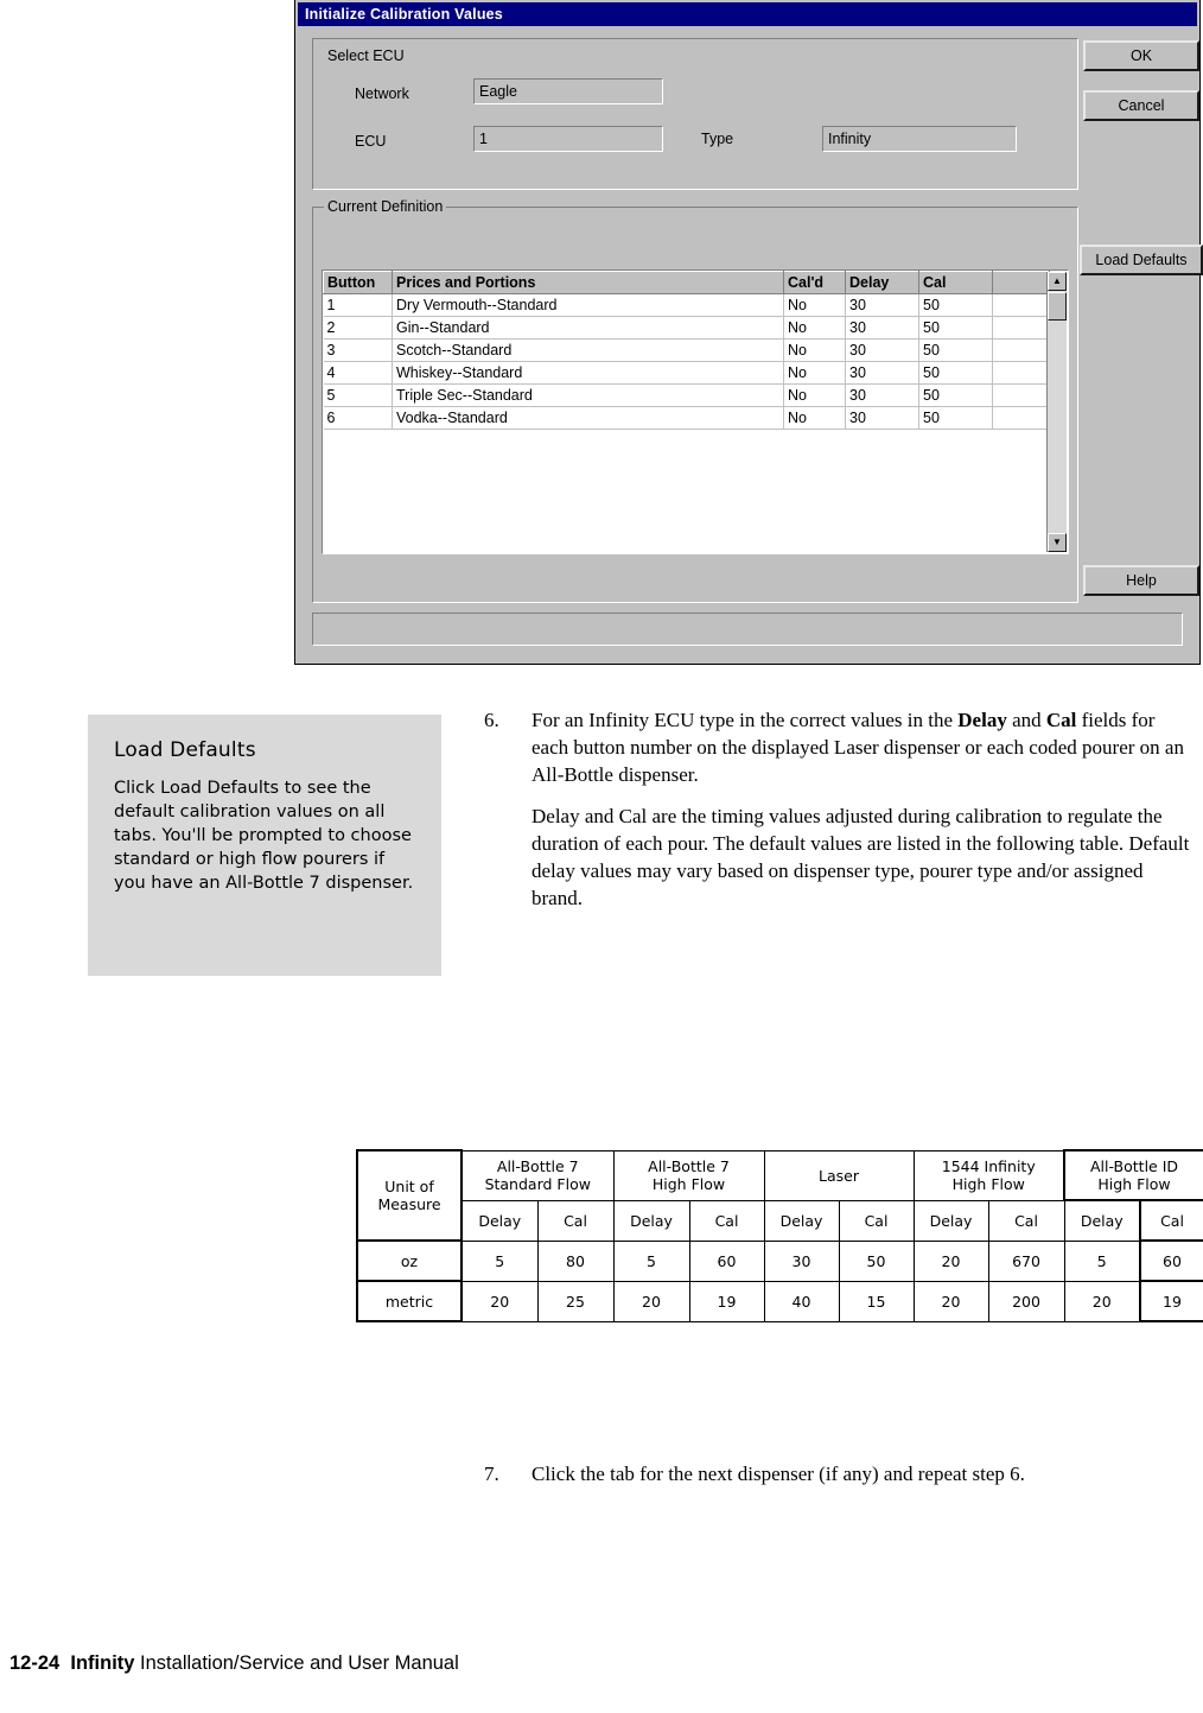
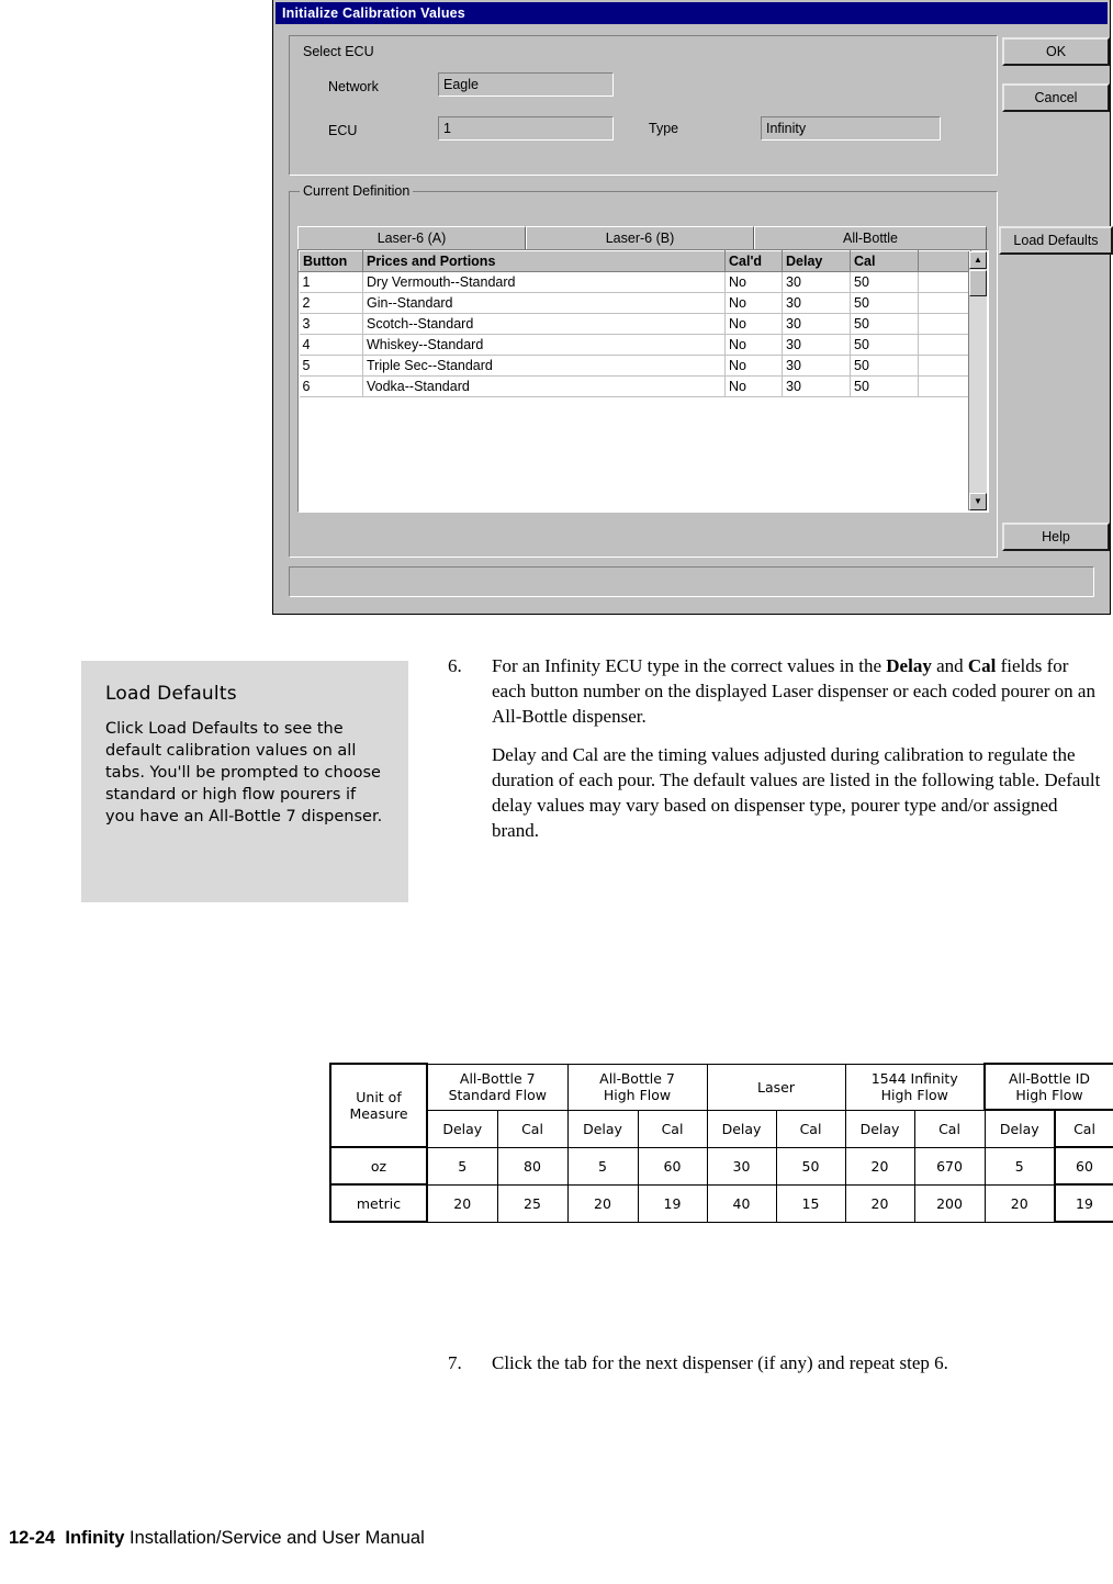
  Initialize Calibration Values
  Select ECU
  Network
  Eagle
  ECU
  1
  Type
  Infinity
  OK
  Cancel
  Load Defaults
  Help
  Current Definition
+ Laser-6 (A)
+ Laser-6 (B)
+ All-Bottle
  Button	Prices and Portions	Cal'd	Delay	Cal
  1	Dry Vermouth--Standard	No	30	50
  2	Gin--Standard	No	30	50
  3	Scotch--Standard	No	30	50
  4	Whiskey--Standard	No	30	50
  5	Triple Sec--Standard	No	30	50
  6	Vodka--Standard	No	30	50
  ▲
  ▼
  Load Defaults
  Click Load Defaults to see the default calibration values on all tabs. You'll be prompted to choose standard or high flow pourers if you have an All-Bottle 7 dispenser.
  6.
  For an Infinity ECU type in the correct values in the Delay and Cal fields for each button number on the displayed Laser dispenser or each coded pourer on an All-Bottle dispenser.
  Delay and Cal are the timing values adjusted during calibration to regulate the duration of each pour. The default values are listed in the following table. Default delay values may vary based on dispenser type, pourer type and/or assigned brand.
  Unit of Measure	All-Bottle 7 Standard Flow	All-Bottle 7 High Flow	Laser	1544 Infinity High Flow	All-Bottle ID High Flow
  Delay	Cal	Delay	Cal	Delay	Cal	Delay	Cal	Delay	Cal
  oz	5	80	5	60	30	50	20	670	5	60
  metric	20	25	20	19	40	15	20	200	20	19
  7.
  Click the tab for the next dispenser (if any) and repeat step 6.
  12-24 Infinity Installation/Service and User Manual
